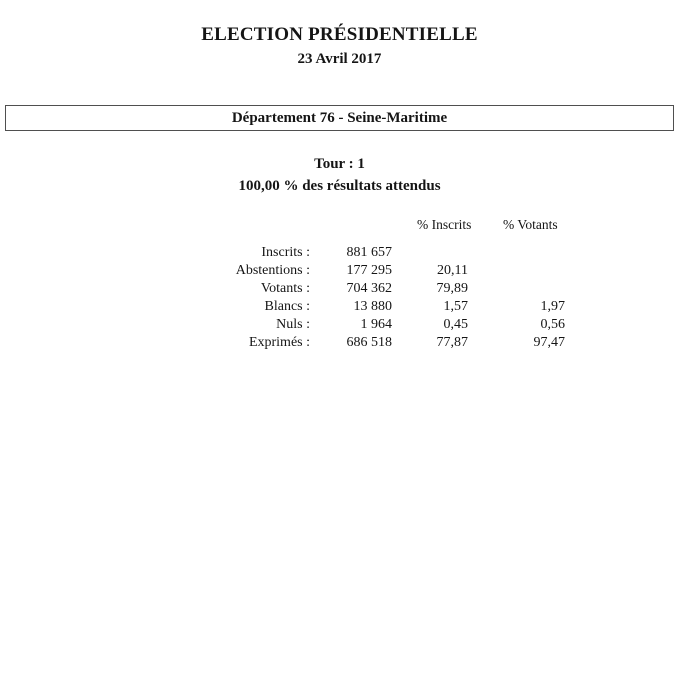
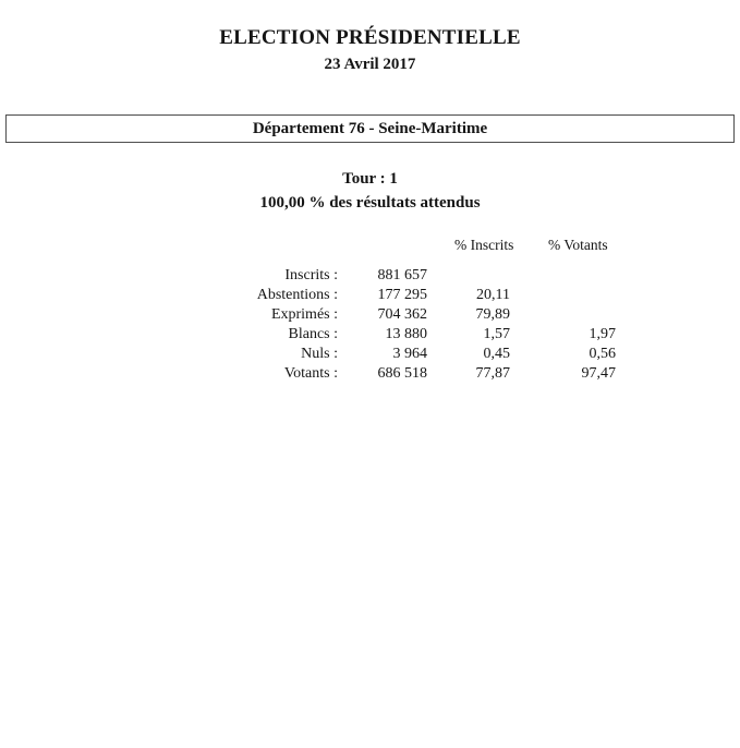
  ELECTION PRÉSIDENTIELLE
  23 Avril 2017
  Département 76 - Seine-Maritime
  Tour : 1
  100,00 % des résultats attendus
  % Inscrits
  % Votants
  Inscrits :	881 657
  Abstentions :	177 295	20,11
- Votants :	704 362	79,89
+ Exprimés :	704 362	79,89
  Blancs :	13 880	1,57	1,97
- Nuls :	1 964	0,45	0,56
+ Nuls :	3 964	0,45	0,56
- Exprimés :	686 518	77,87	97,47
+ Votants :	686 518	77,87	97,47
